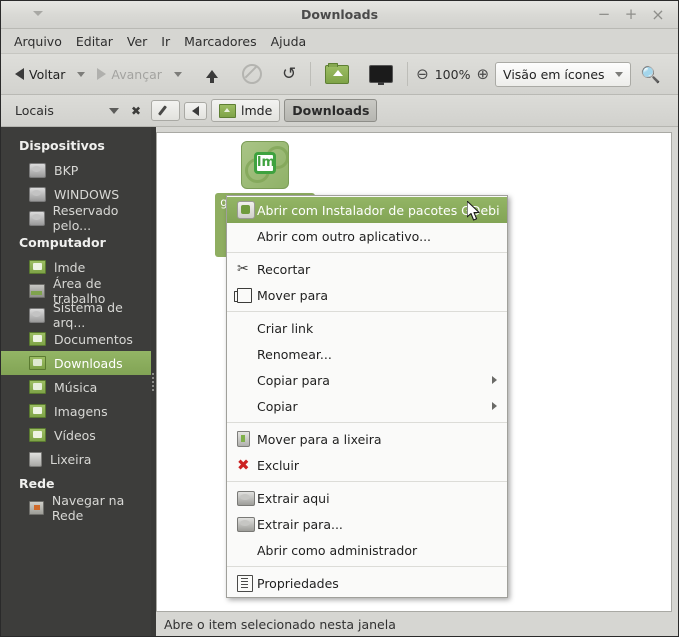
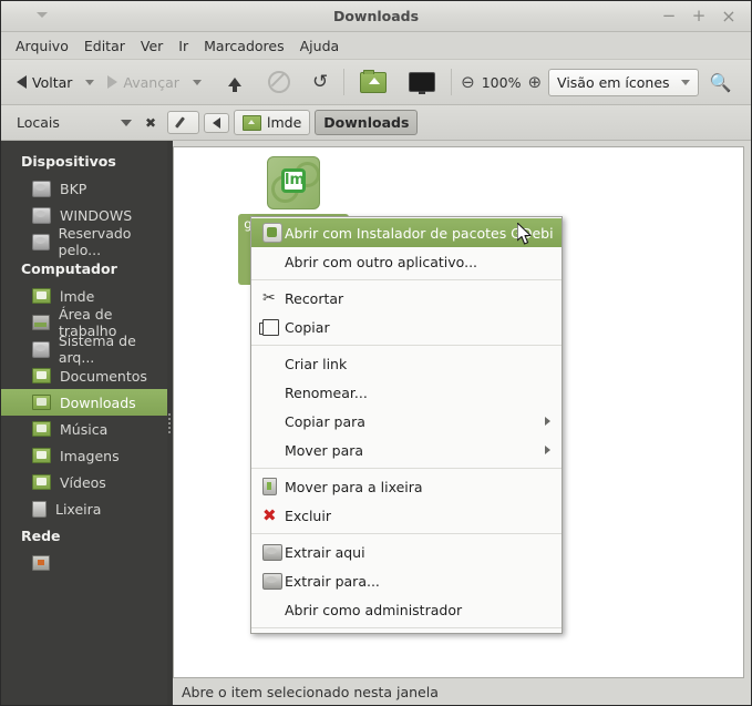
  Downloads
  −
  +
  ×
  Arquivo
  Editar
  Ver
  Ir
  Marcadores
  Ajuda
  Voltar
  Avançar
  ⊖
  100%
  ⊕
  Visão em ícones
  🔍
  Locais
  ✖
  lmde
  Downloads
  Dispositivos
  BKP
  WINDOWS
  Reservado pelo...
  Computador
  lmde
  Área de trabalho
  Sistema de arq...
  Documentos
  Downloads
  Música
  Imagens
  Vídeos
  Lixeira
  Rede
- Navegar na Rede
  lm
  Abre o item selecionado nesta janela
  Abrir com Instalador de pacotes Gebi
  Abrir com outro aplicativo...
  ✂
  Recortar
- Mover para
+ Copiar
  Criar link
  Renomear...
  Copiar para
- Copiar
+ Mover para
  Mover para a lixeira
  ✖
  Excluir
  Extrair aqui
  Extrair para...
  Abrir como administrador
- Propriedades
